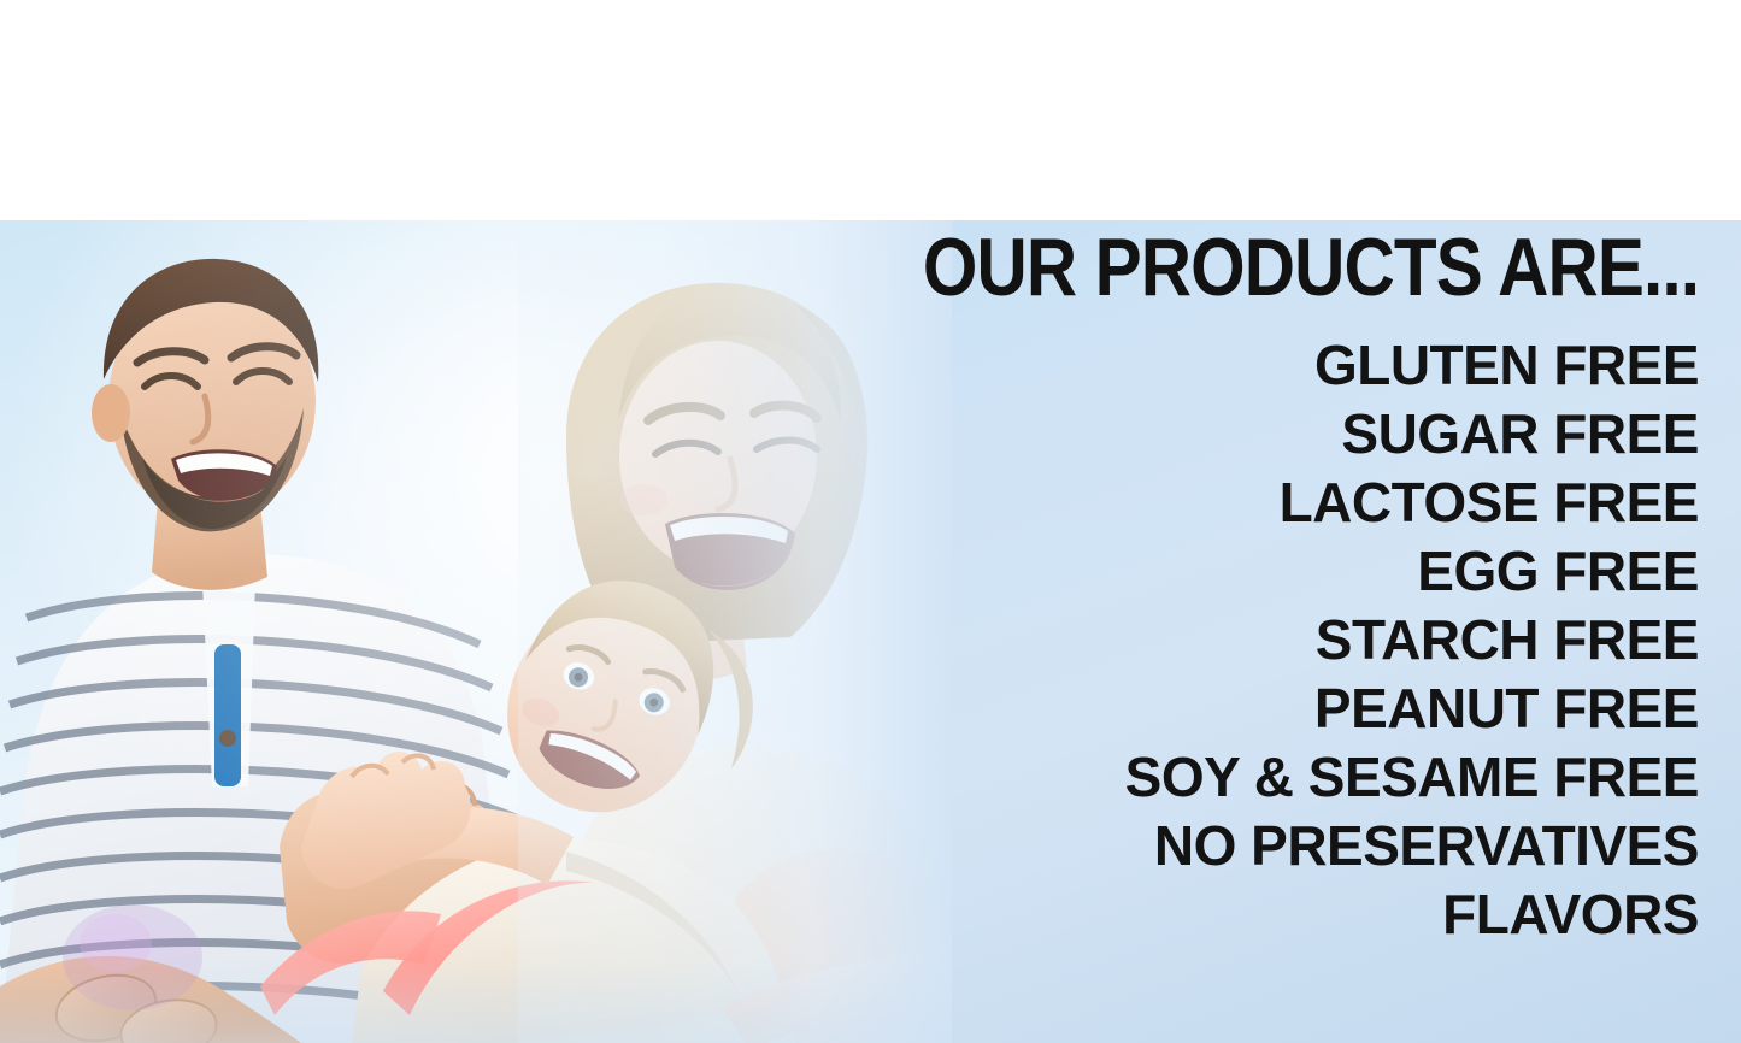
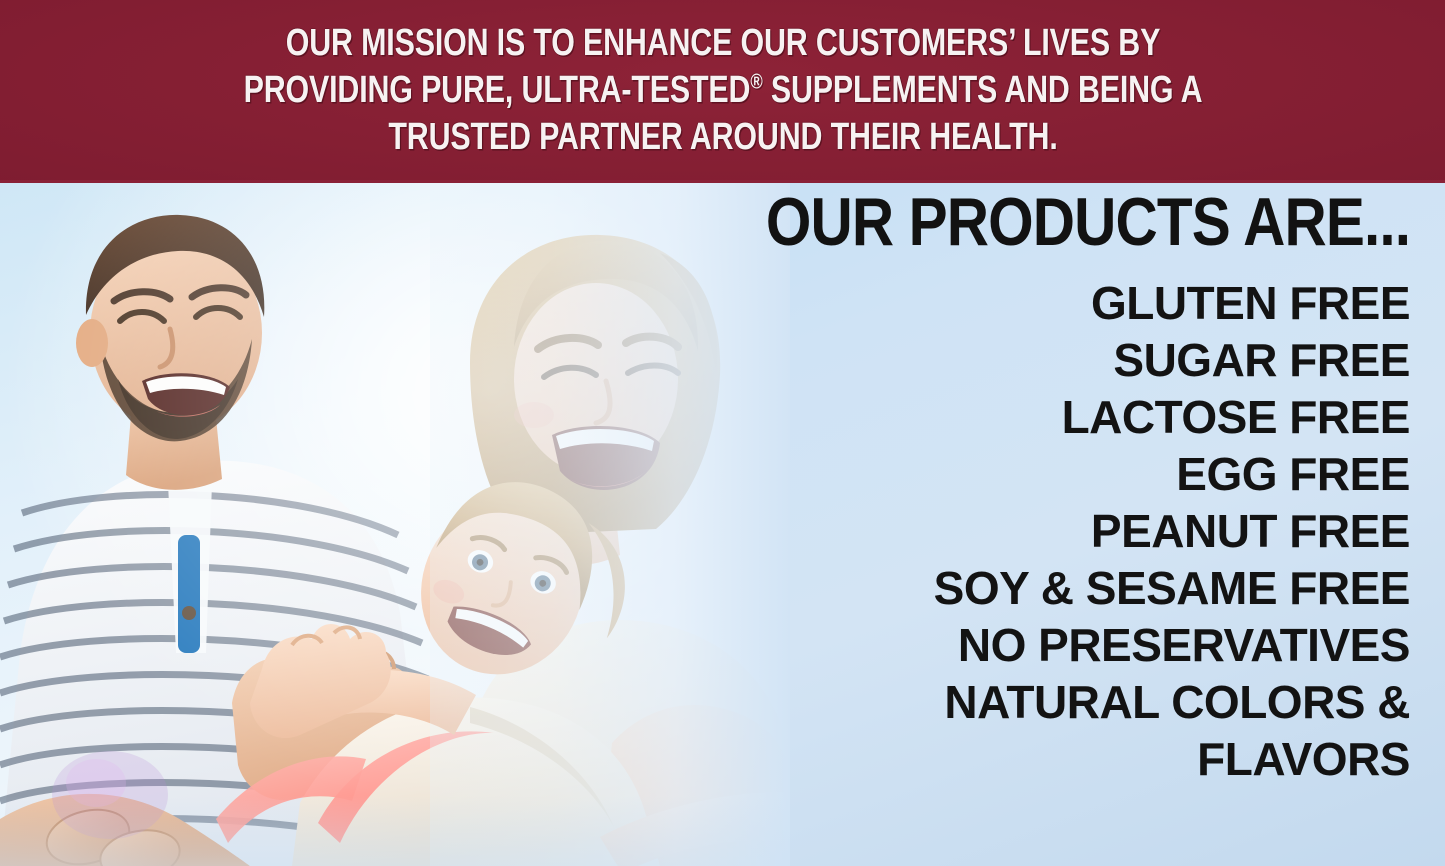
+ OUR MISSION IS TO ENHANCE OUR CUSTOMERS’ LIVES BY
+ PROVIDING PURE, ULTRA-TESTED® SUPPLEMENTS AND BEING A
+ TRUSTED PARTNER AROUND THEIR HEALTH.
  OUR PRODUCTS ARE...
  GLUTEN FREE
  SUGAR FREE
  LACTOSE FREE
  EGG FREE
- STARCH FREE
  PEANUT FREE
  SOY & SESAME FREE
  NO PRESERVATIVES
+ NATURAL COLORS &
  FLAVORS
